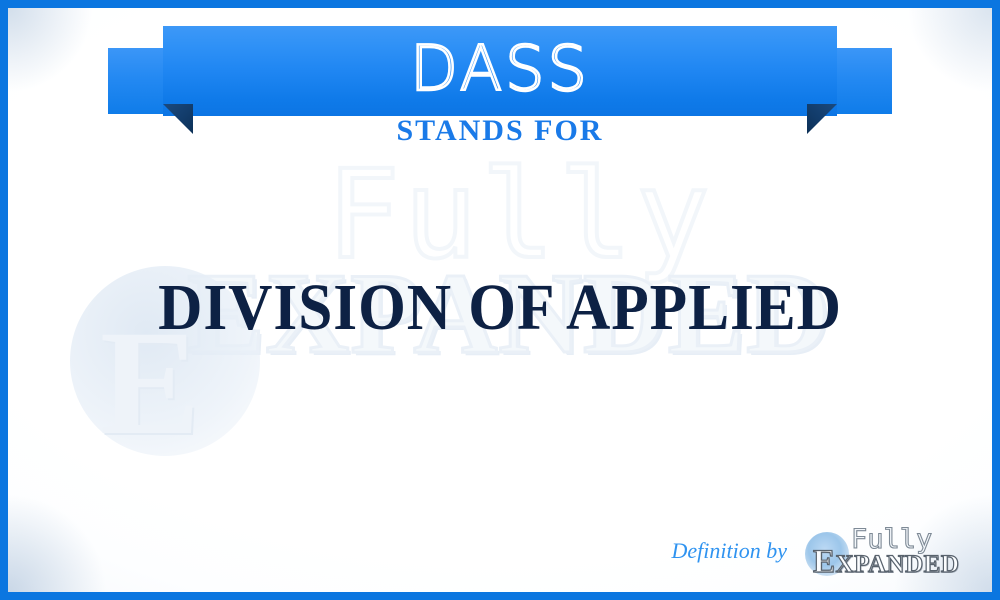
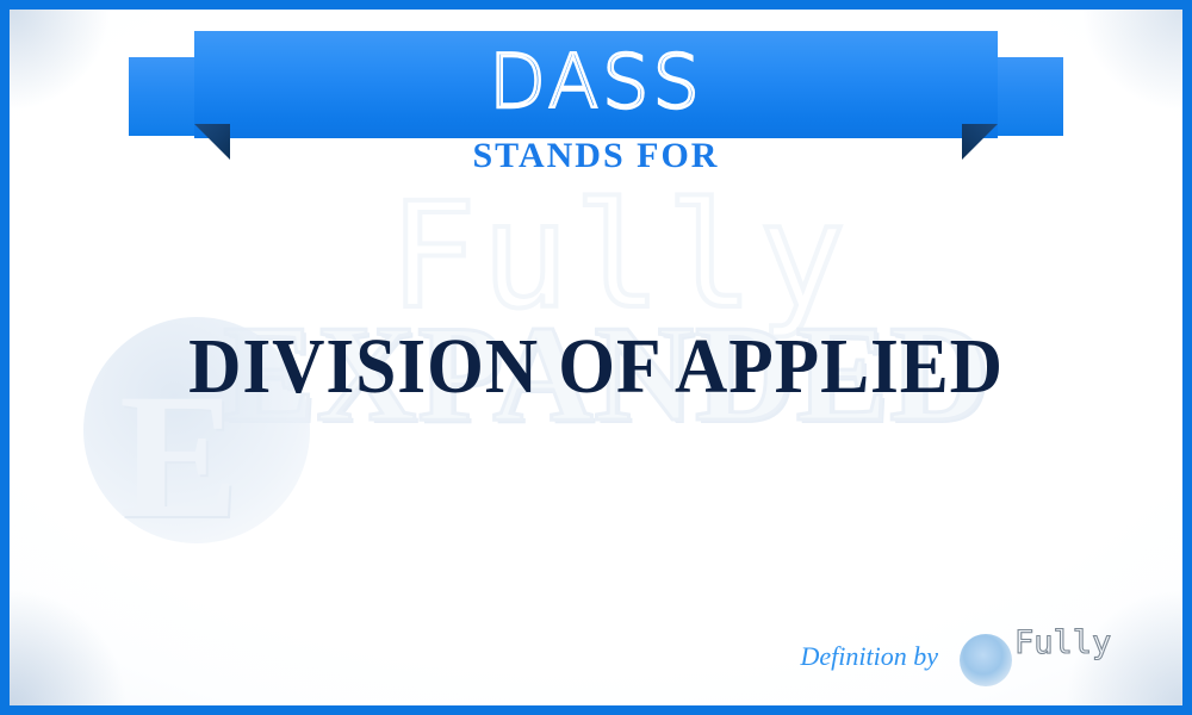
  E
  Fully
  XPANDED
  DASS
  STANDS FOR
  DIVISION OF APPLIED
  Definition by
  Fully
- EXPANDED
